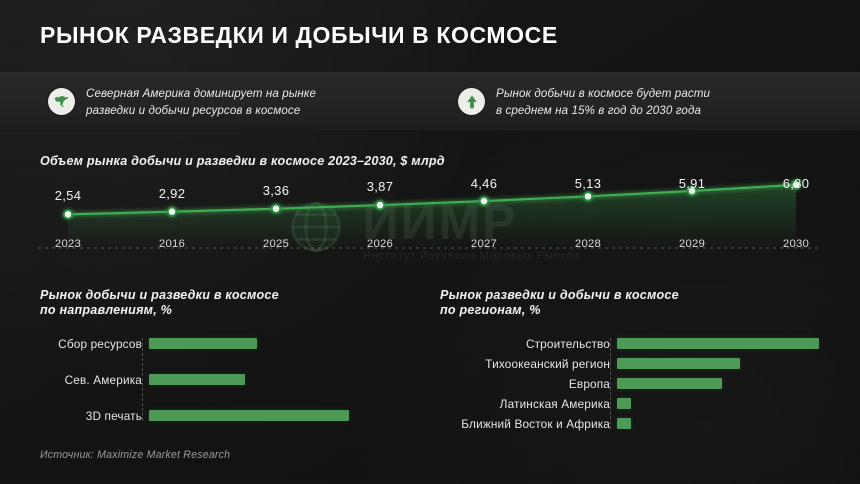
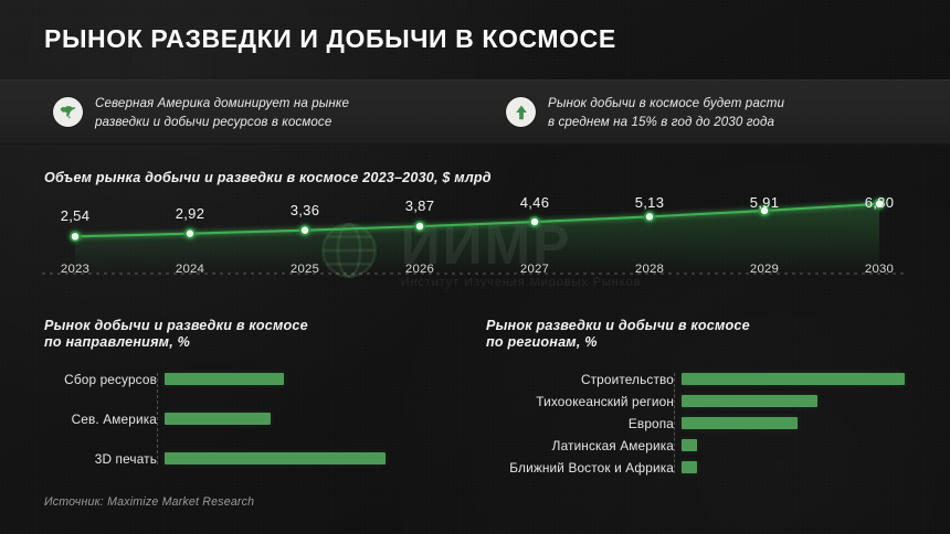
  РЫНОК РАЗВЕДКИ И ДОБЫЧИ В КОСМОСЕ
  Северная Америка доминирует на рынке
  разведки и добычи ресурсов в космосе
  Рынок добычи в космосе будет расти
  в среднем на 15% в год до 2030 года
  Объем рынка добычи и разведки в космосе 2023–2030, $ млрд
  2,54
  2,92
  3,36
  3,87
  4,46
  5,13
  5,91
  6,80
  2023
- 2016
+ 2024
  2025
  2026
  2027
  2028
  2029
  2030
  Рынок добычи и разведки в космосе
  по направлениям, %
  Сбор ресурсов
  Сев. Америка
  3D печать
  Рынок разведки и добычи в космосе
  по регионам, %
  Строительство
  Тихоокеанский регион
  Европа
  Латинская Америка
  Ближний Восток и Африка
  Источник: Maximize Market Research
